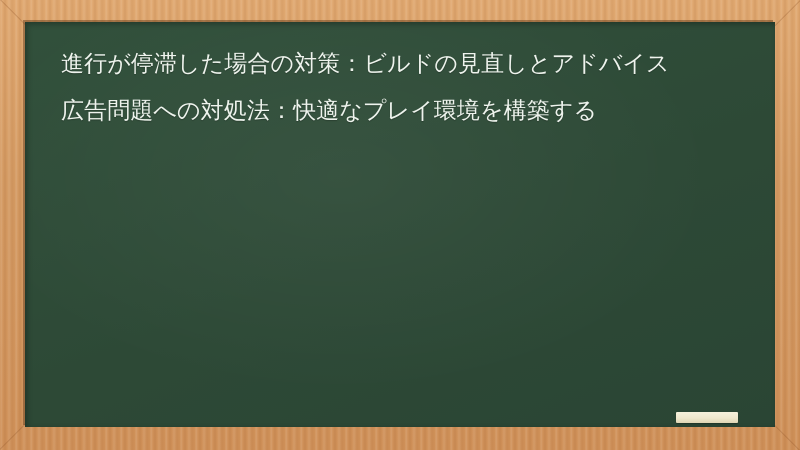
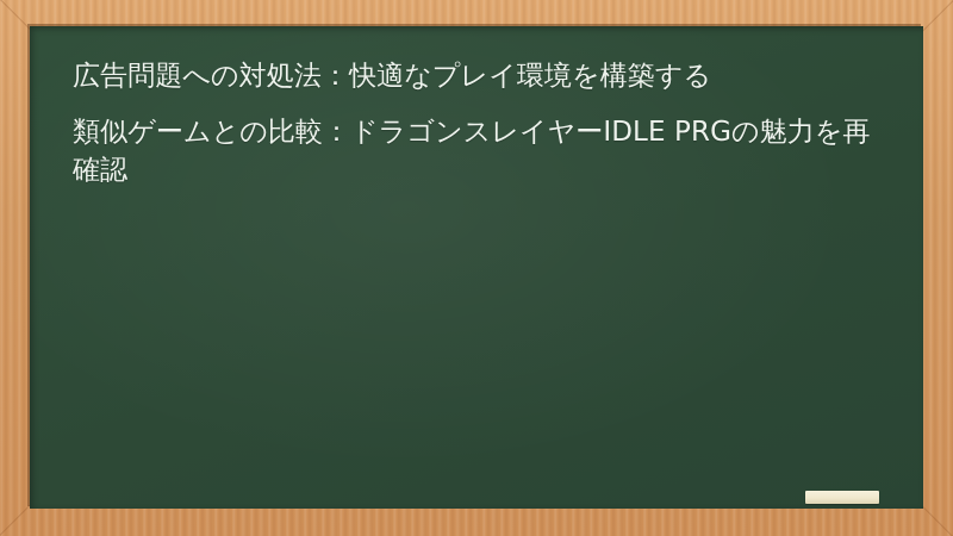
- 進行が停滞した場合の対策：ビルドの見直しとアドバイス
  広告問題への対処法：快適なプレイ環境を構築する
+ 類似ゲームとの比較：ドラゴンスレイヤーIDLE PRGの魅力を再確認
